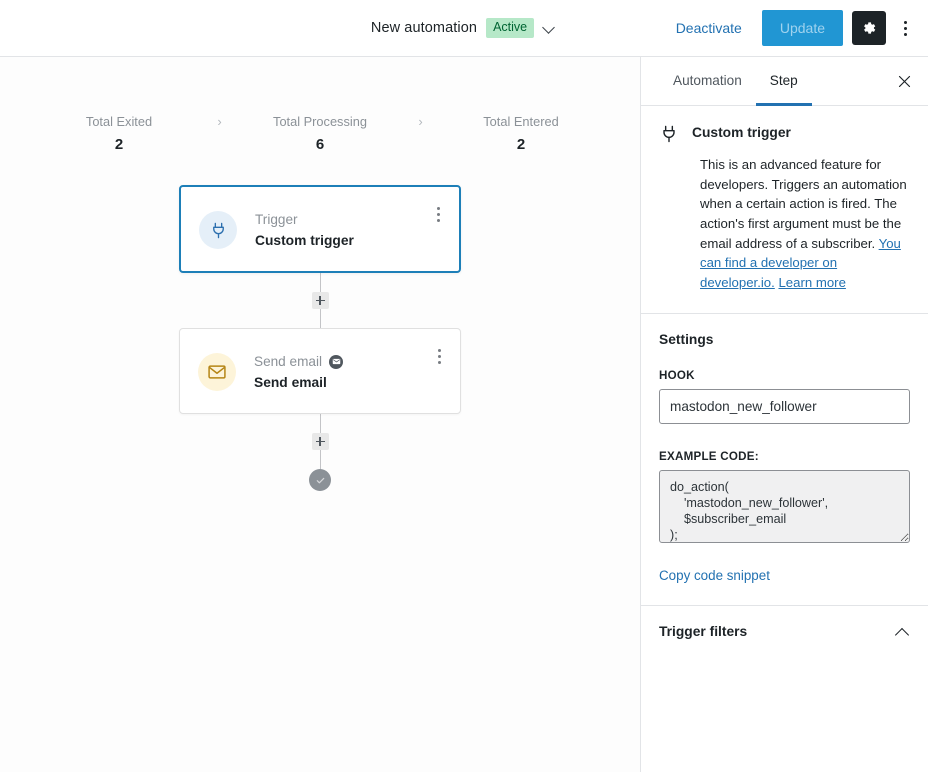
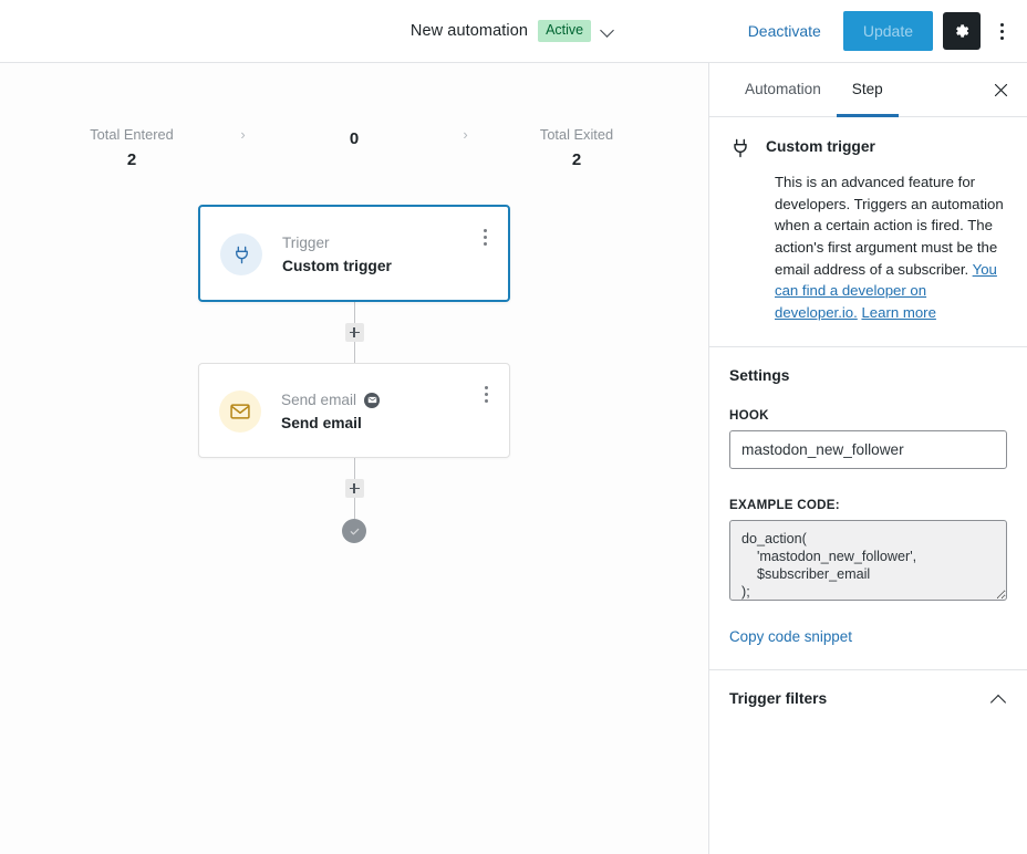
  New automation
  Active
  Deactivate
  Update
- Total Exited
+ Total Entered
  2
  ›
- Total Processing
- 6
+ 0
  ›
- Total Entered
+ Total Exited
  2
  Trigger
  Custom trigger
  Send email
  Send email
  Automation
  Step
  Custom trigger
  This is an advanced feature for developers. Triggers an automation when a certain action is fired. The action's first argument must be the email address of a subscriber. You can find a developer on developer.io. Learn more
  Settings
  HOOK
  mastodon_new_follower
  EXAMPLE CODE:
  do_action(
  'mastodon_new_follower',
  $subscriber_email
  Copy code snippet
  Trigger filters
